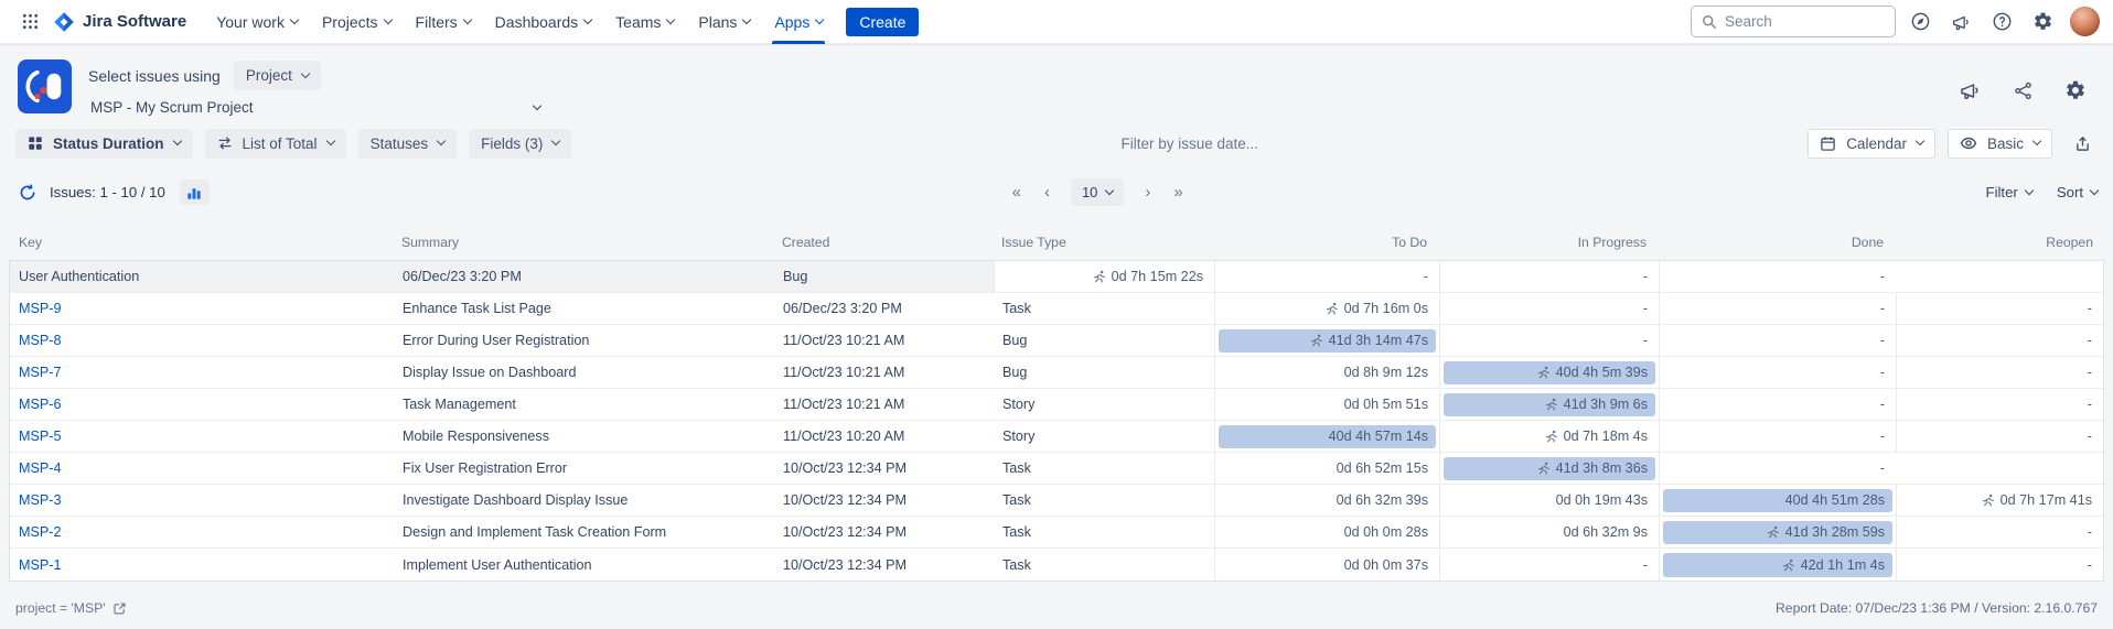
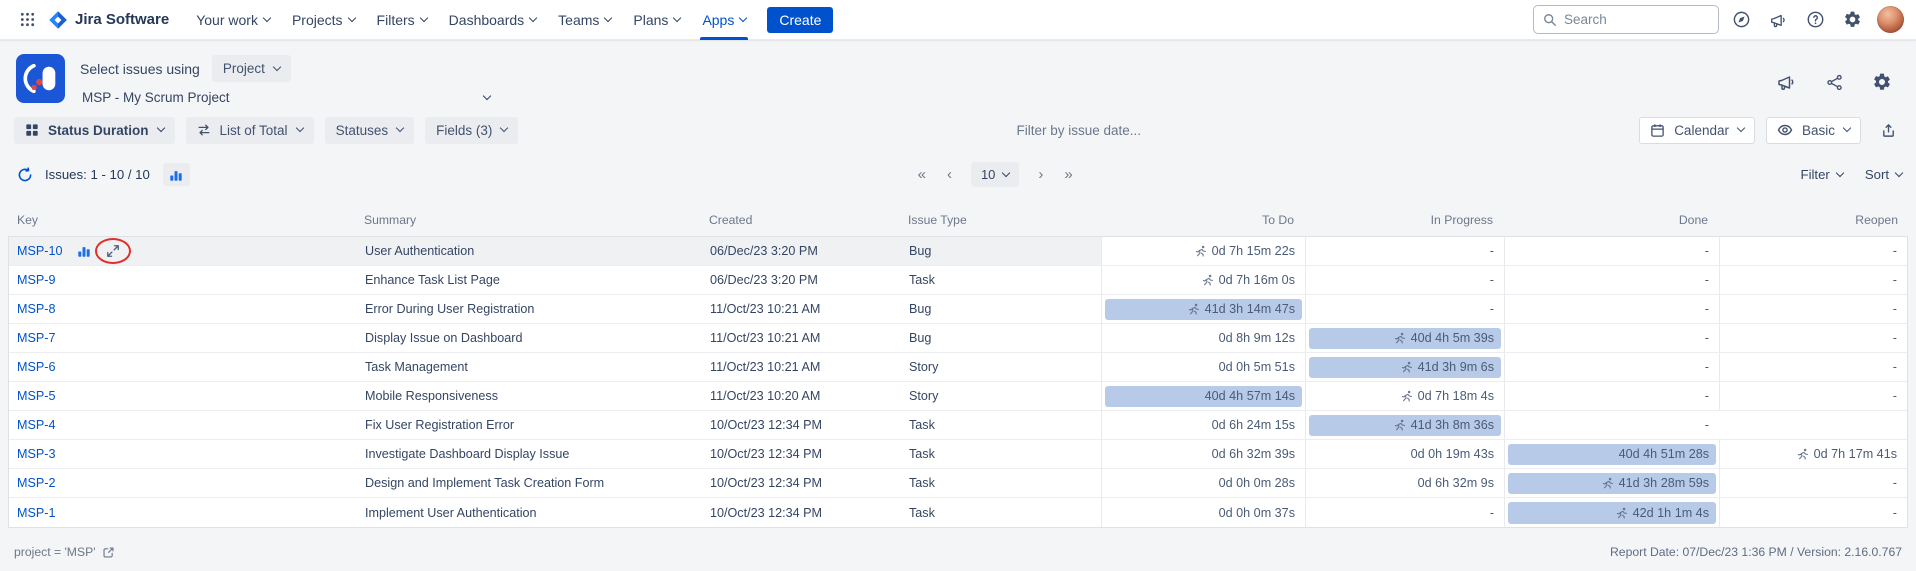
  Jira Software
  Your work
  Projects
  Filters
  Dashboards
  Teams
  Plans
  Apps
  Create
  Search
  Select issues using
  Project
  MSP - My Scrum Project
  Status Duration
  List of Total
  Statuses
  Fields (3)
  Filter by issue date...
  Calendar
  Basic
  Issues: 1 - 10 / 10
  «
  ‹
  10
  ›
  »
  Filter
  Sort
  Key
  Summary
  Created
  Issue Type
  To Do
  In Progress
  Done
  Reopen
+ MSP-10
  User Authentication
  06/Dec/23 3:20 PM
  Bug
  0d 7h 15m 22s
  -
  -
  -
  MSP-9
  Enhance Task List Page
  06/Dec/23 3:20 PM
  Task
  0d 7h 16m 0s
  -
  -
  -
  MSP-8
  Error During User Registration
  11/Oct/23 10:21 AM
  Bug
  41d 3h 14m 47s
  -
  -
  -
  MSP-7
  Display Issue on Dashboard
  11/Oct/23 10:21 AM
  Bug
  0d 8h 9m 12s
  40d 4h 5m 39s
  -
  -
  MSP-6
  Task Management
  11/Oct/23 10:21 AM
  Story
  0d 0h 5m 51s
  41d 3h 9m 6s
  -
  -
  MSP-5
  Mobile Responsiveness
  11/Oct/23 10:20 AM
  Story
  40d 4h 57m 14s
  0d 7h 18m 4s
  -
  -
  MSP-4
  Fix User Registration Error
  10/Oct/23 12:34 PM
  Task
- 0d 6h 52m 15s
+ 0d 6h 24m 15s
  41d 3h 8m 36s
  -
  MSP-3
  Investigate Dashboard Display Issue
  10/Oct/23 12:34 PM
  Task
  0d 6h 32m 39s
  0d 0h 19m 43s
  40d 4h 51m 28s
  0d 7h 17m 41s
  MSP-2
  Design and Implement Task Creation Form
  10/Oct/23 12:34 PM
  Task
  0d 0h 0m 28s
  0d 6h 32m 9s
  41d 3h 28m 59s
  -
  MSP-1
  Implement User Authentication
  10/Oct/23 12:34 PM
  Task
  0d 0h 0m 37s
  -
  42d 1h 1m 4s
  -
  project = 'MSP'
  Report Date: 07/Dec/23 1:36 PM / Version: 2.16.0.767
